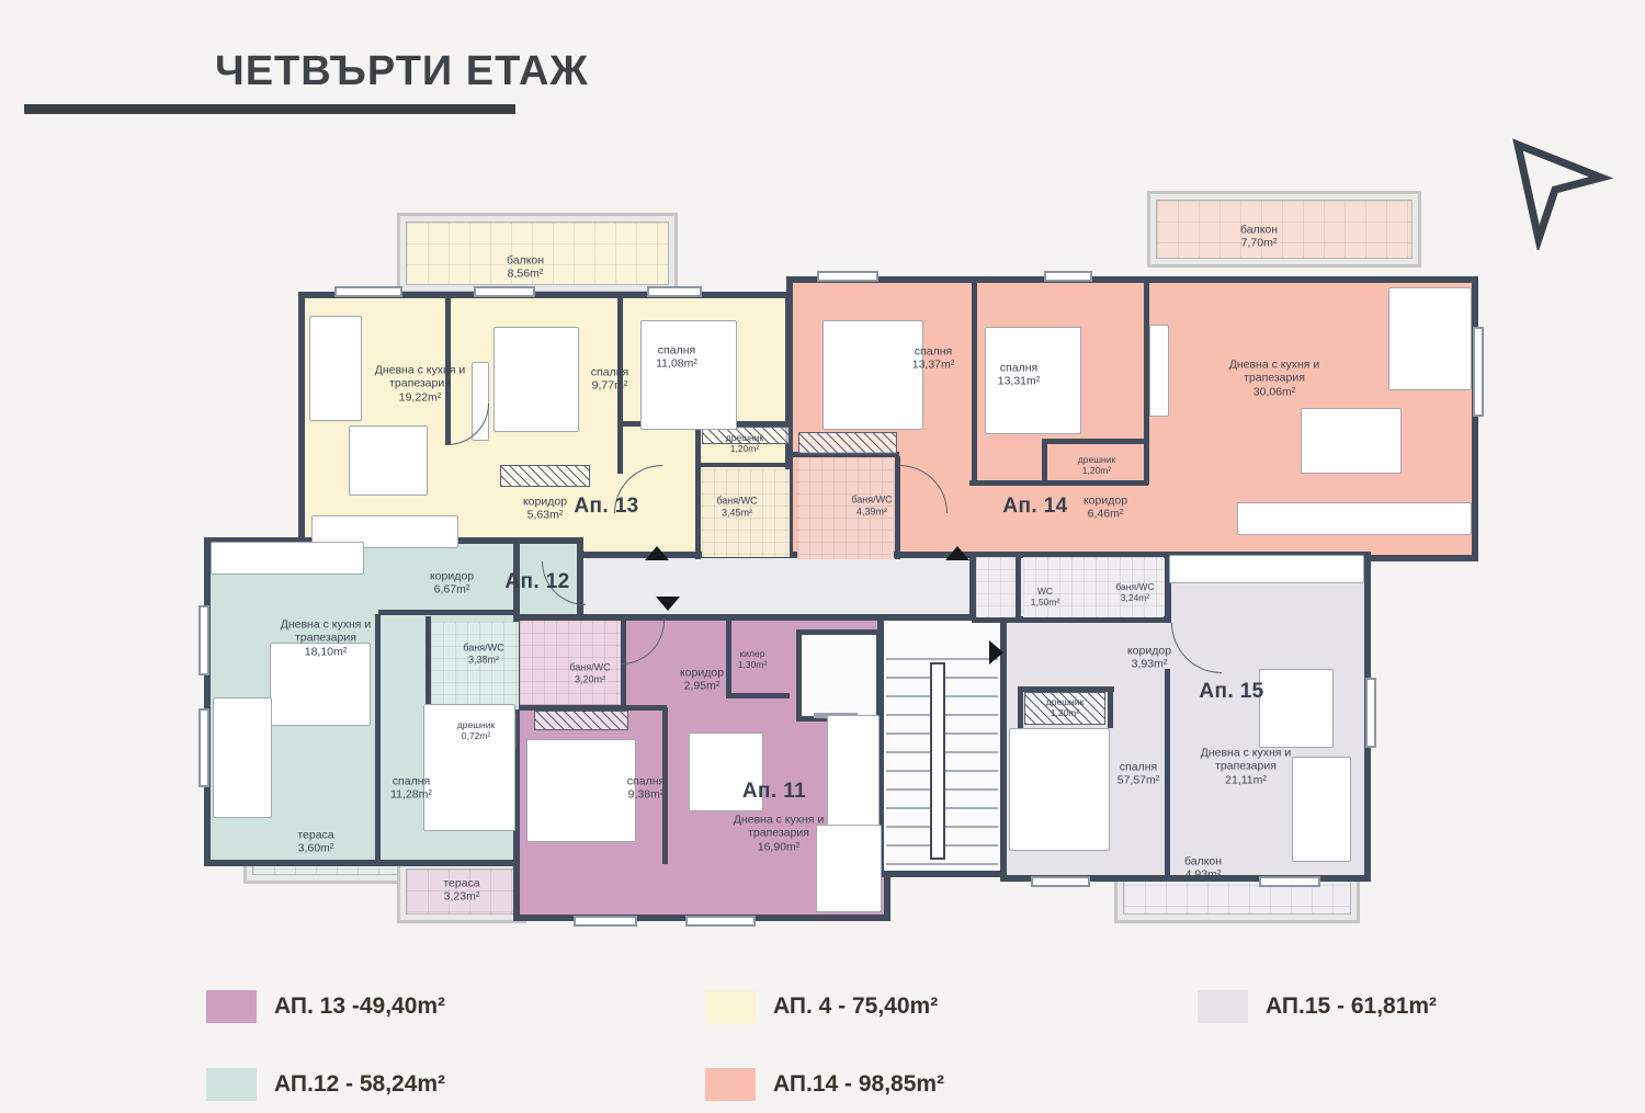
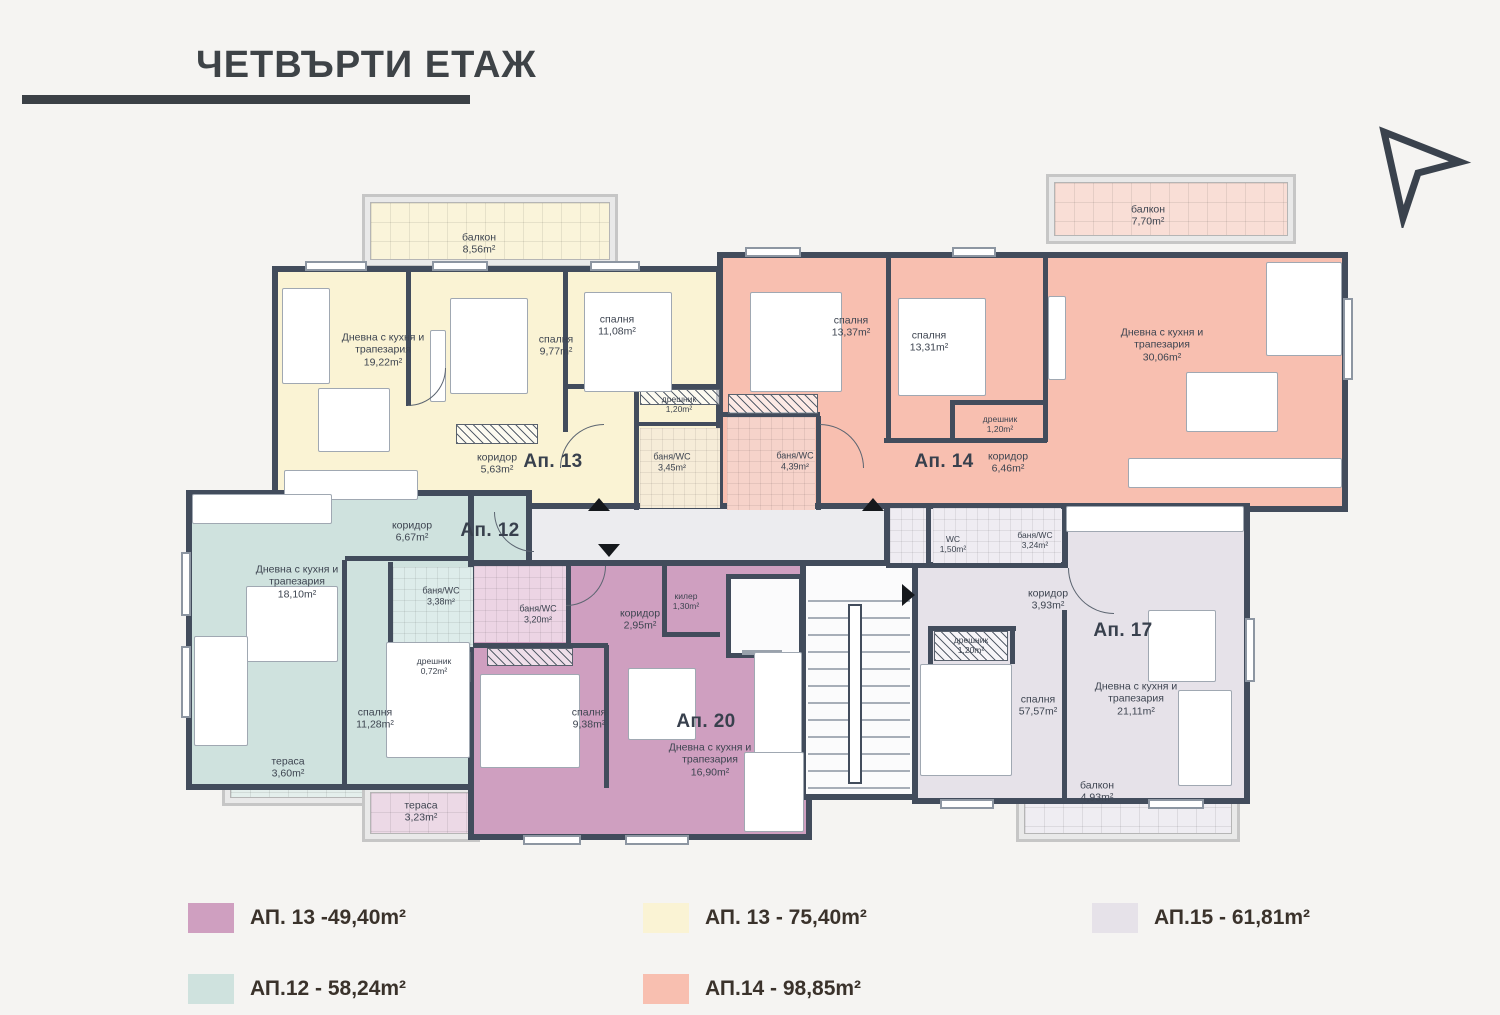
  ЧЕТВЪРТИ ЕТАЖ
  Дневна с кухня и трапезария
  19,22m²
  спалня
  9,77m²
  спалня
  11,08m²
  дрешник
  1,20m²
  коридор
  5,63m²
  баня/WC
  3,45m²
  балкон
  8,56m²
  Ап. 13
  спалня
  13,37m²
  спалня
  13,31m²
  дрешник
  1,20m²
  баня/WC
  4,39m²
  коридор
  6,46m²
  Дневна с кухня и трапезария
  30,06m²
  балкон
  7,70m²
  Ап. 14
  Дневна с кухня и трапезария
  18,10m²
  коридор
  6,67m²
  баня/WC
  3,38m²
  дрешник
  0,72m²
  спалня
  11,28m²
  тераса
  3,60m²
  Ап. 12
  баня/WC
  3,20m²
  коридор
  2,95m²
  килер
  1,30m²
  спалня
  9,38m²
  Дневна с кухня и трапезария
  16,90m²
  тераса
  3,23m²
- Ап. 11
+ Ап. 20
  коридор
  3,93m²
  дрешник
  1,20m²
  спалня
  57,57m²
  Дневна с кухня и трапезария
  21,11m²
  балкон
  4,93m²
- Ап. 15
+ Ап. 17
  WC
  1,50m²
  баня/WC
  3,24m²
  АП. 13 -49,40m²
  АП.12 - 58,24m²
- АП. 4 - 75,40m²
+ АП. 13 - 75,40m²
  АП.14 - 98,85m²
  АП.15 - 61,81m²
